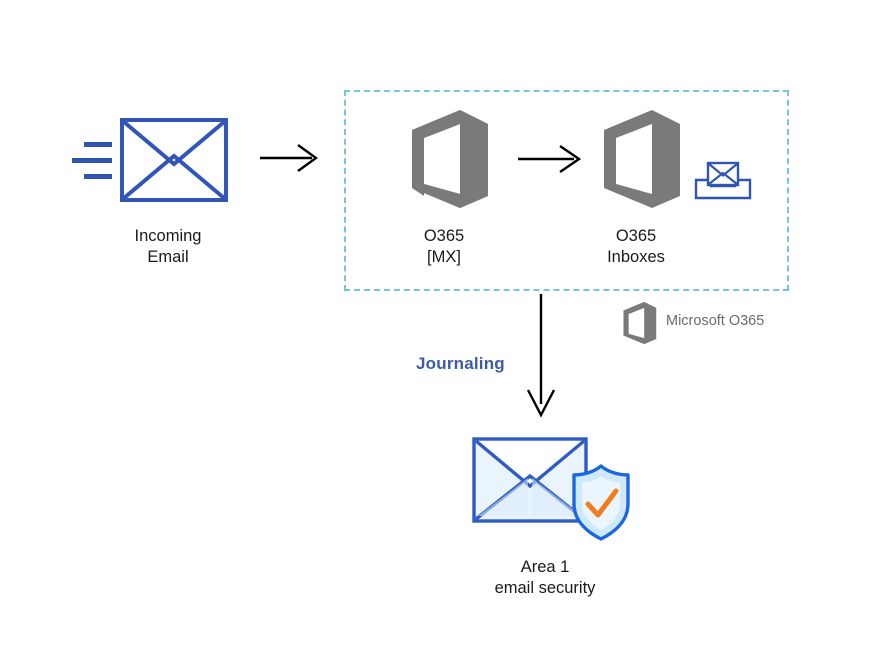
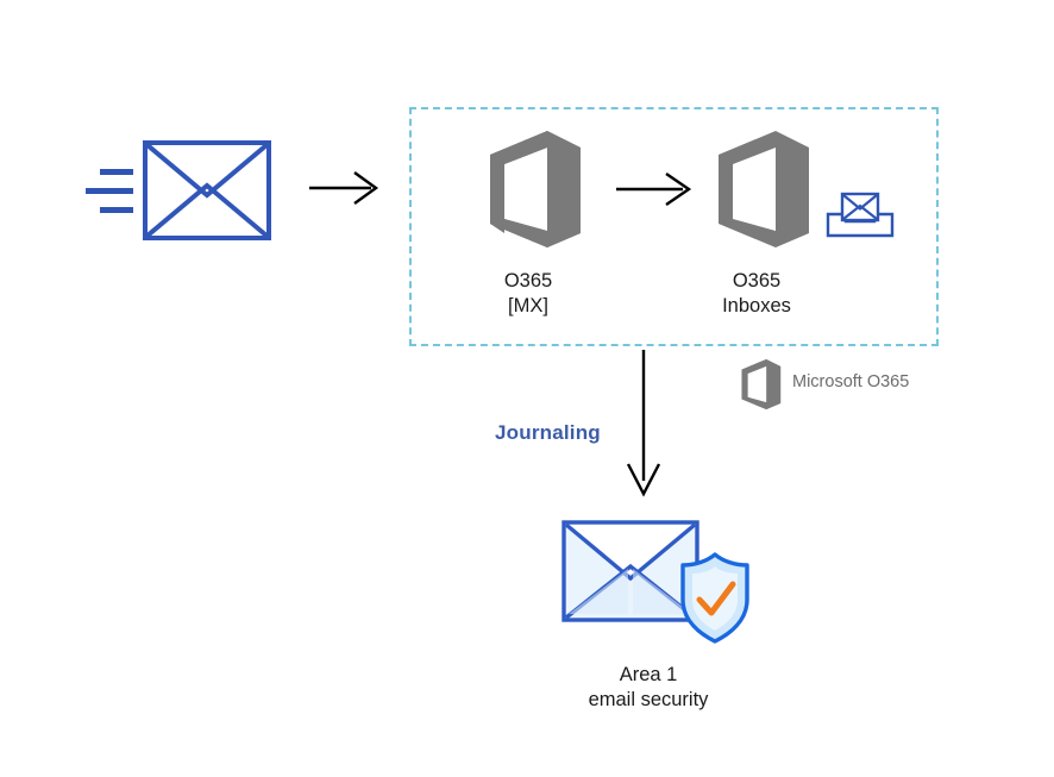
- Incoming
- Email
  O365
  [MX]
  O365
  Inboxes
  Microsoft O365
  Journaling
  Area 1
  email security
